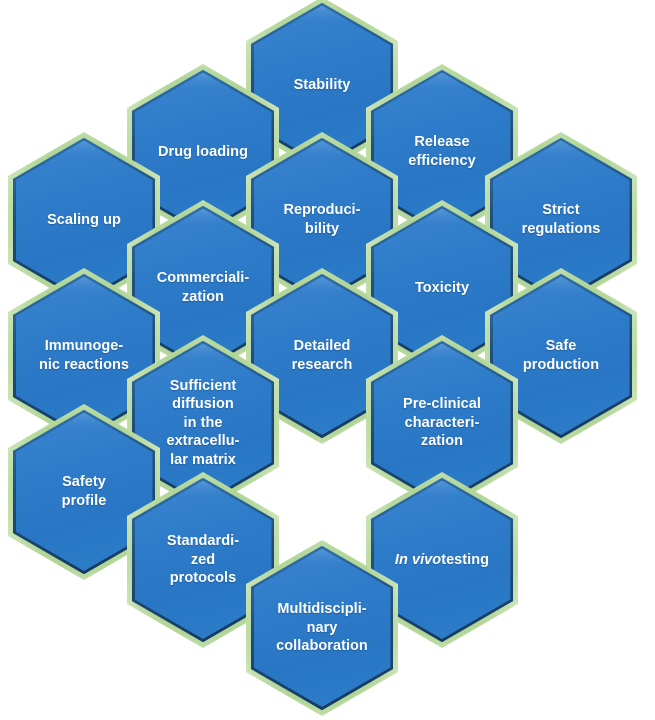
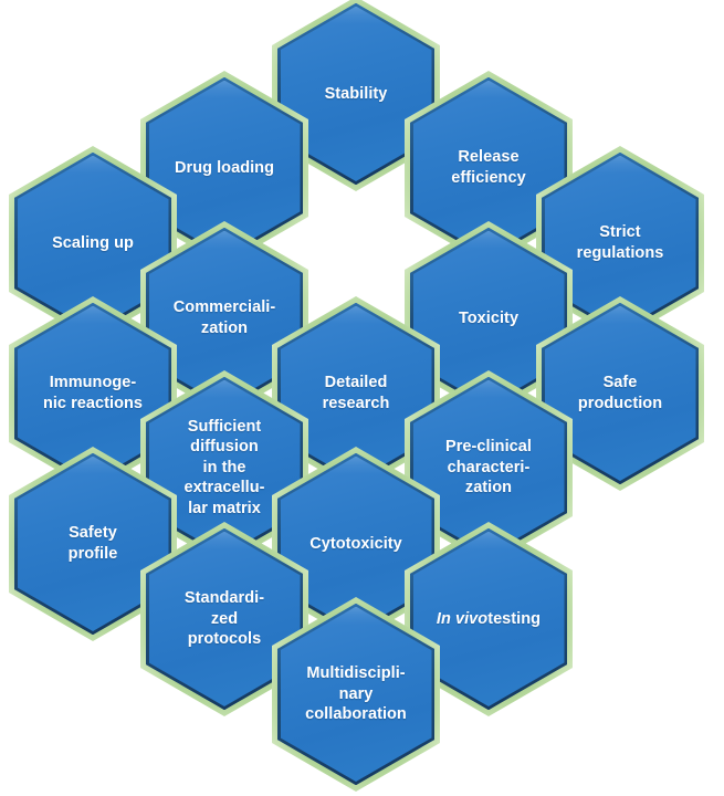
  Stability
  Drug loading
  Release
  efficiency
  Scaling up
- Reproduci-
- bility
  Strict
  regulations
  Commerciali-
  zation
  Toxicity
  Immunoge-
  nic reactions
  Detailed
  research
  Safe
  production
  Sufficient
  diffusion
  in the
  extracellu-
  lar matrix
  Pre-clinical
  characteri-
  zation
  Safety
  profile
+ Cytotoxicity
  Standardi-
  zed
  protocols
  In vivo
  testing
  Multidiscipli-
  nary
  collaboration
